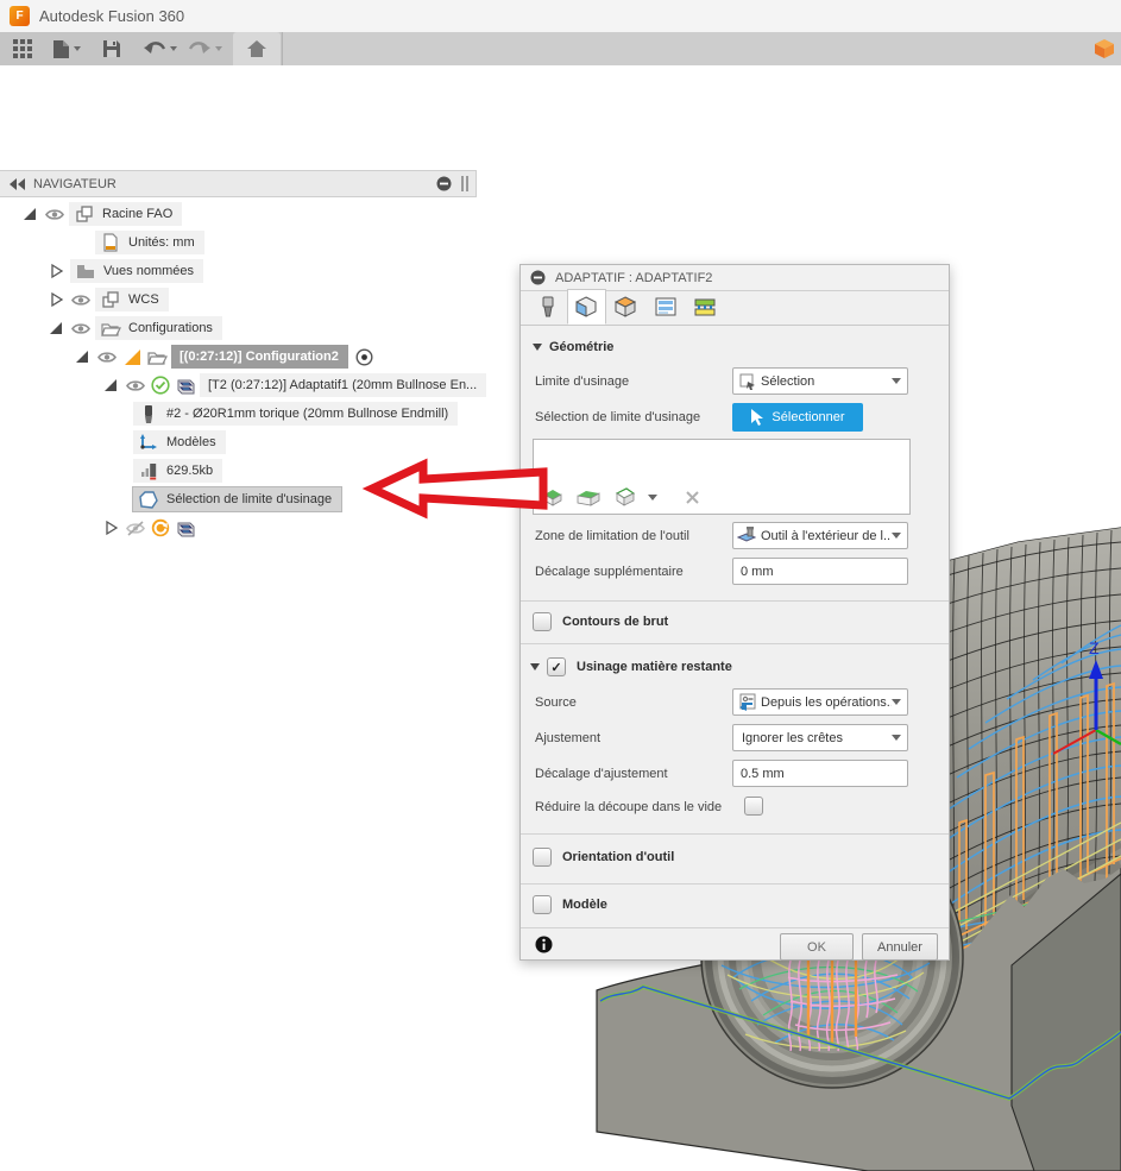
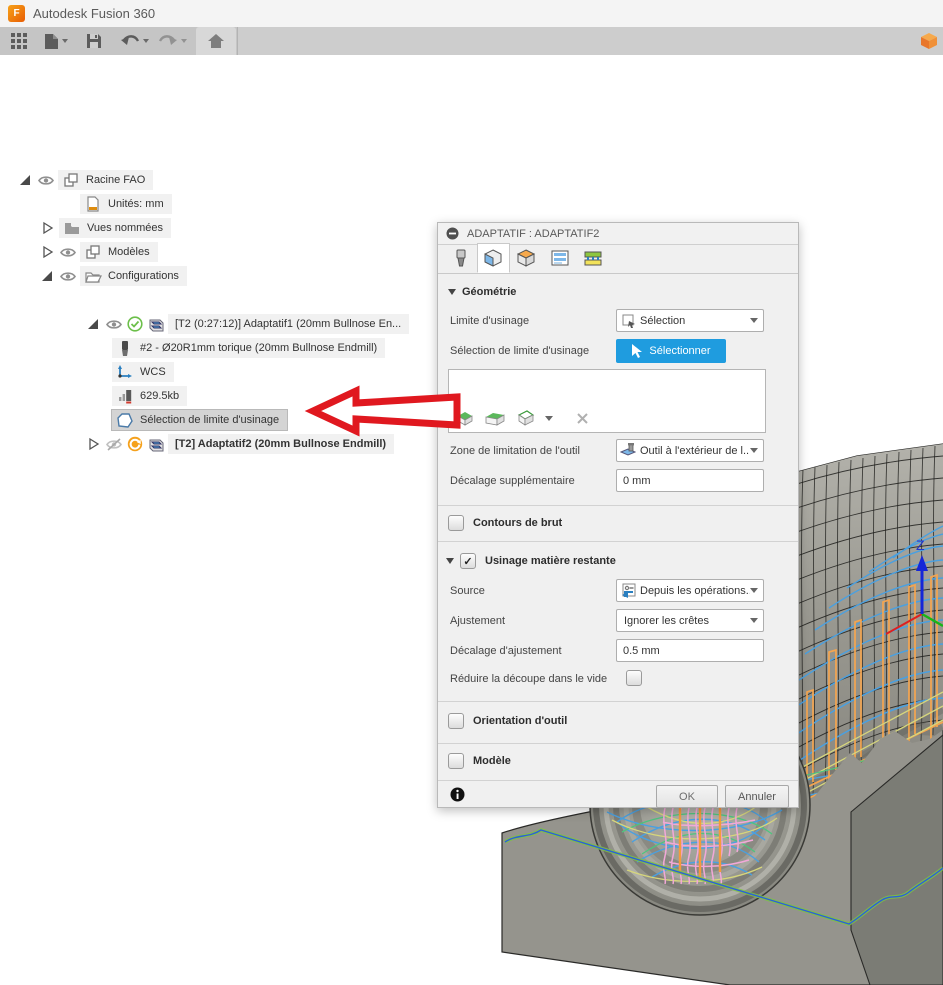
  Z
  F
  Autodesk Fusion 360
- NAVIGATEUR
  Racine FAO
  Unités: mm
  Vues nommées
- WCS
+ Modèles
  Configurations
- [(0:27:12)] Configuration2
  [T2 (0:27:12)] Adaptatif1 (20mm Bullnose En...
  #2 - Ø20R1mm torique (20mm Bullnose Endmill)
- Modèles
+ WCS
  629.5kb
  Sélection de limite d'usinage
+ [T2] Adaptatif2 (20mm Bullnose Endmill)
  ADAPTATIF : ADAPTATIF2
  Géométrie
  Limite d'usinage
  Sélection
  Sélection de limite d'usinage
  Sélectionner
  Zone de limitation de l'outil
  Outil à l'extérieur de l..
  Décalage supplémentaire
  0 mm
  Contours de brut
  ✓
  Usinage matière restante
  Source
  Depuis les opérations.
  Ajustement
  Ignorer les crêtes
  Décalage d'ajustement
  0.5 mm
  Réduire la découpe dans le vide
  Orientation d'outil
  Modèle
  OK
  Annuler
